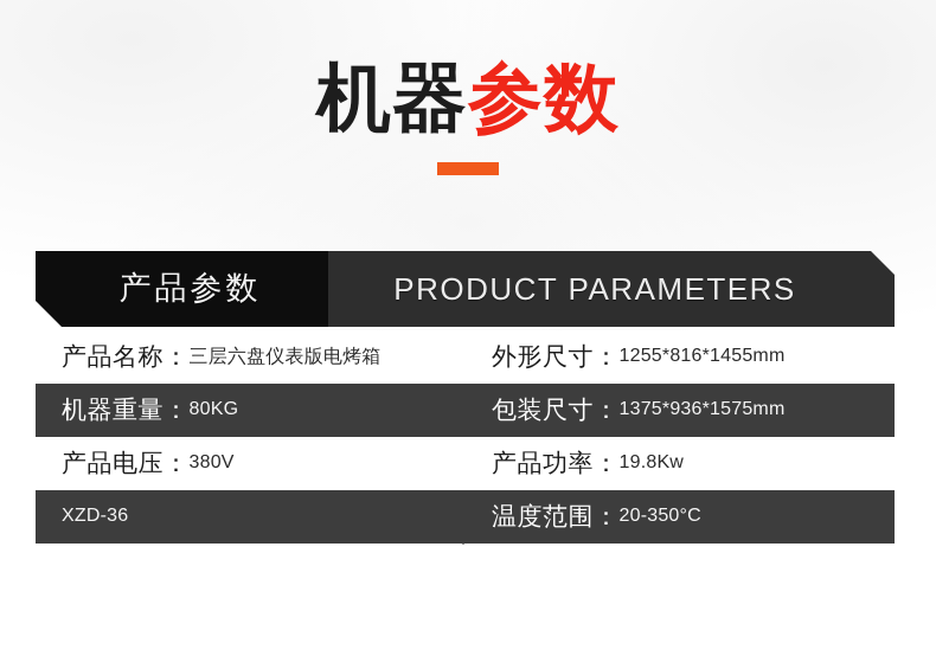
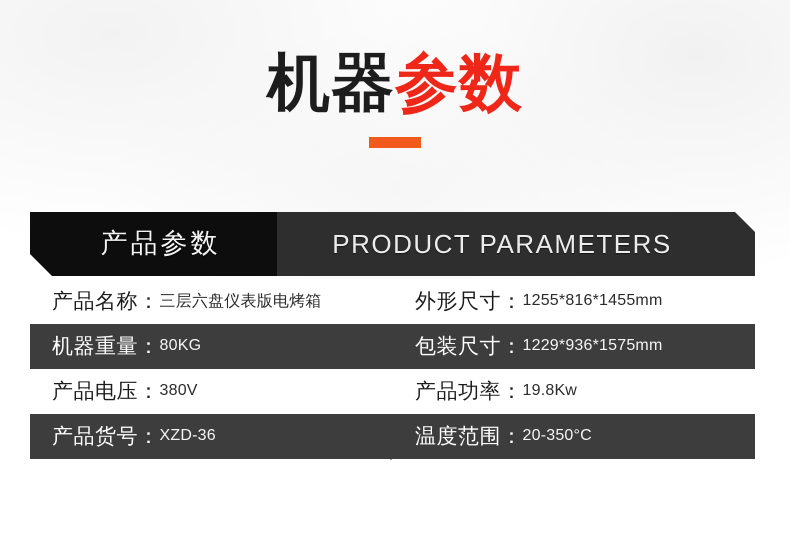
  机器参数
  产品参数
  PRODUCT PARAMETERS
  产品名称：
  三层六盘仪表版电烤箱
  外形尺寸：
  1255*816*1455mm
  机器重量：
  80KG
  包装尺寸：
- 1375*936*1575mm
+ 1229*936*1575mm
  产品电压：
  380V
  产品功率：
  19.8Kw
+ 产品货号：
  XZD-36
  温度范围：
  20-350°C
